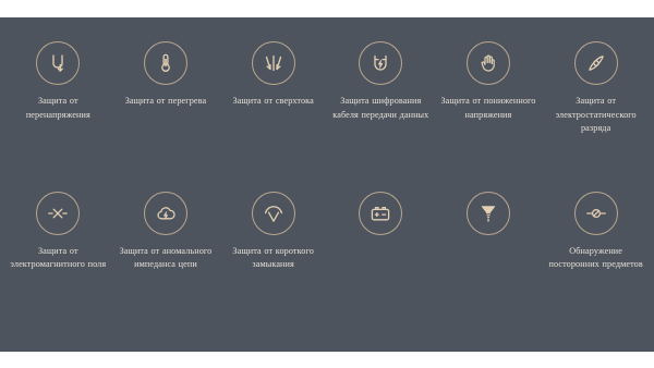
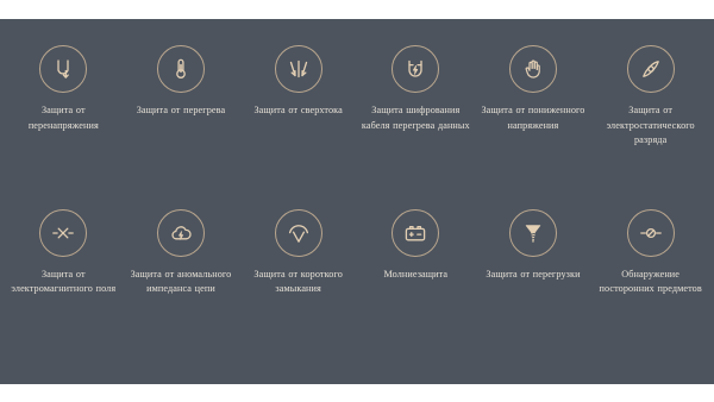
  Защита от перенапряжения
  Защита от перегрева
  Защита от сверхтока
- Защита шифрования кабеля передачи данных
+ Защита шифрования кабеля перегрева данных
  Защита от пониженного напряжения
  Защита от электростатического разряда
  Защита от электромагнитного поля
  Защита от аномального импеданса цепи
  Защита от короткого замыкания
+ Молниезащита
+ Защита от перегрузки
  Обнаружение посторонних предметов
